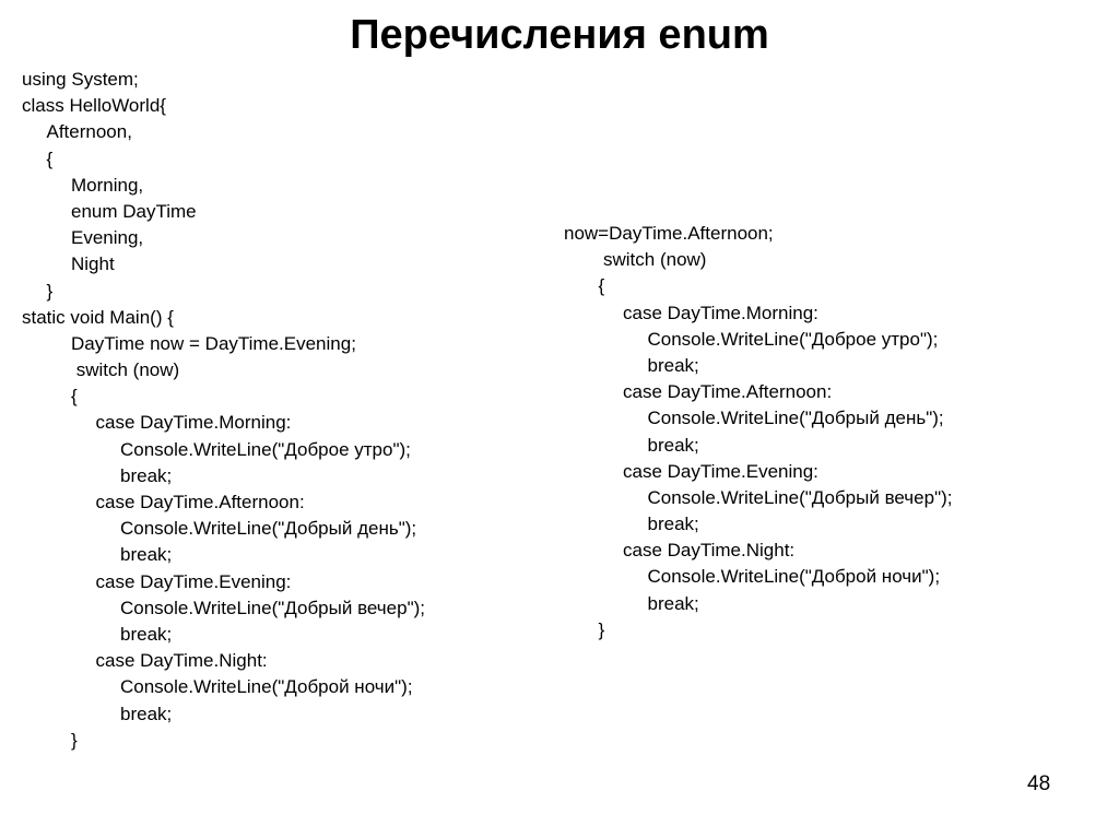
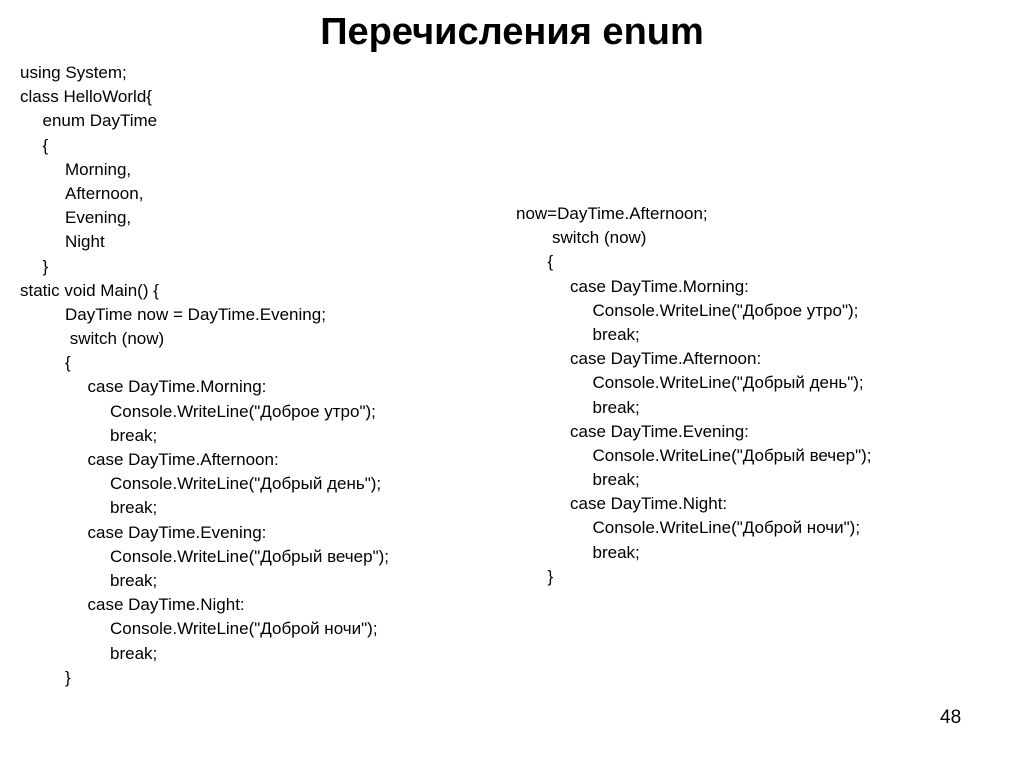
  Перечисления enum
  using System;
  class HelloWorld{
- Afternoon,
+ enum DayTime
  {
  Morning,
- enum DayTime
+ Afternoon,
  Evening,
  Night
  }
  static void Main() {
  DayTime now = DayTime.Evening;
  switch (now)
  {
  case DayTime.Morning:
  Console.WriteLine("Доброе утро");
  break;
  case DayTime.Afternoon:
  Console.WriteLine("Добрый день");
  break;
  case DayTime.Evening:
  Console.WriteLine("Добрый вечер");
  break;
  case DayTime.Night:
  Console.WriteLine("Доброй ночи");
  break;
  }
  now=DayTime.Afternoon;
  switch (now)
  {
  case DayTime.Morning:
  Console.WriteLine("Доброе утро");
  break;
  case DayTime.Afternoon:
  Console.WriteLine("Добрый день");
  break;
  case DayTime.Evening:
  Console.WriteLine("Добрый вечер");
  break;
  case DayTime.Night:
  Console.WriteLine("Доброй ночи");
  break;
  }
  48
